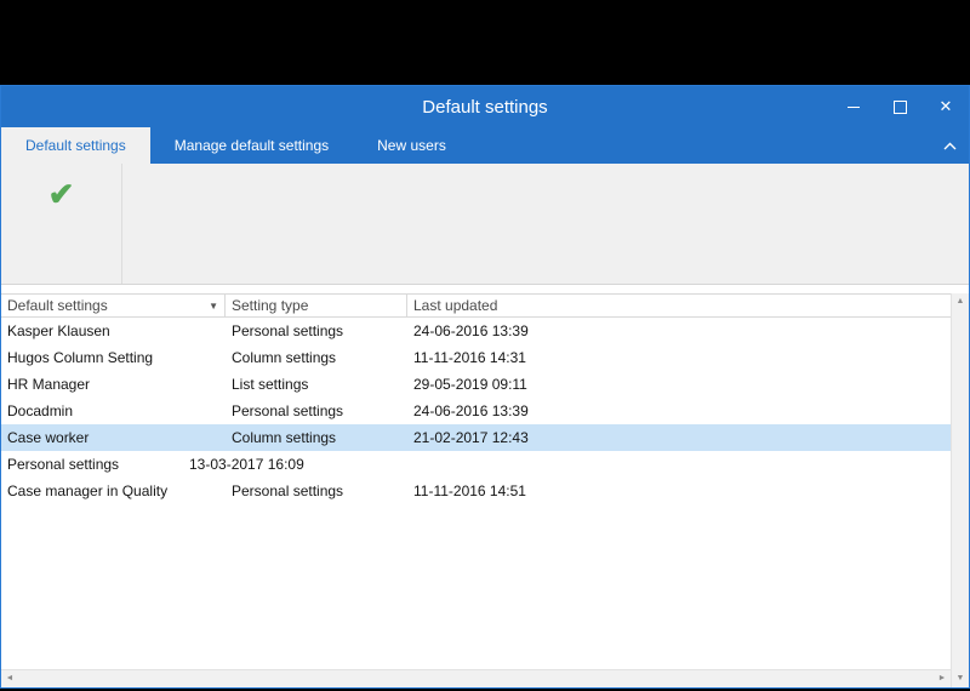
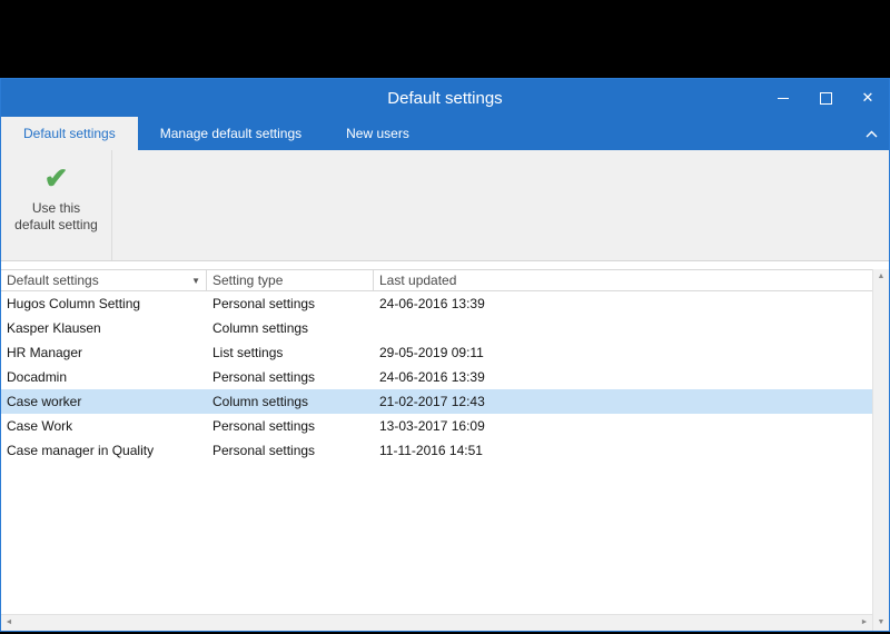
  Default settings
  ✕
  Default settings
  Manage default settings
  New users
  ✔
+ Use this default setting
  Default settings
  ▼
  Setting type
  Last updated
- Kasper Klausen
+ Hugos Column Setting
  Personal settings
  24-06-2016 13:39
- Hugos Column Setting
+ Kasper Klausen
  Column settings
- 11-11-2016 14:31
  HR Manager
  List settings
  29-05-2019 09:11
  Docadmin
  Personal settings
  24-06-2016 13:39
  Case worker
  Column settings
  21-02-2017 12:43
+ Case Work
  Personal settings
  13-03-2017 16:09
  Case manager in Quality
  Personal settings
  11-11-2016 14:51
